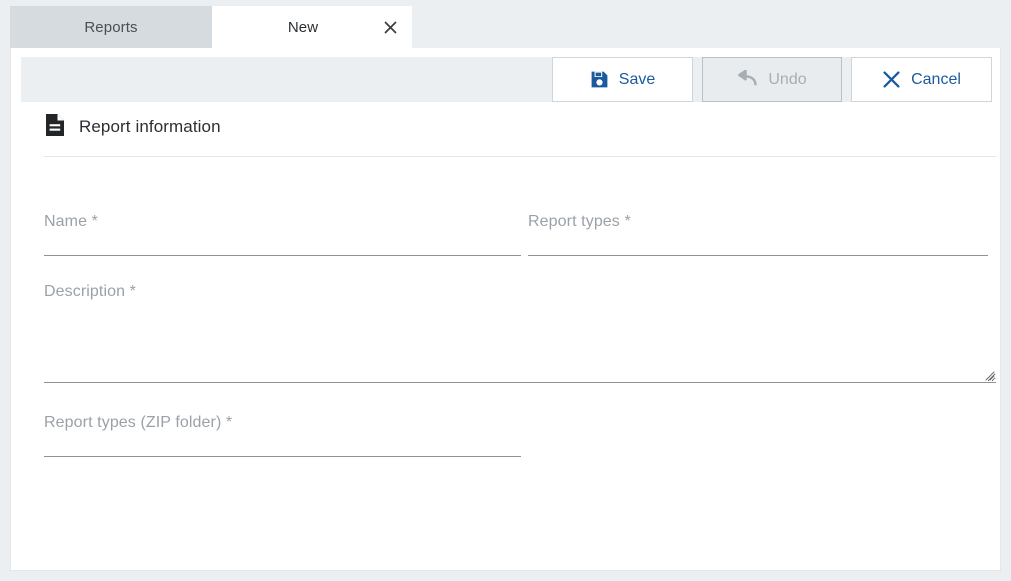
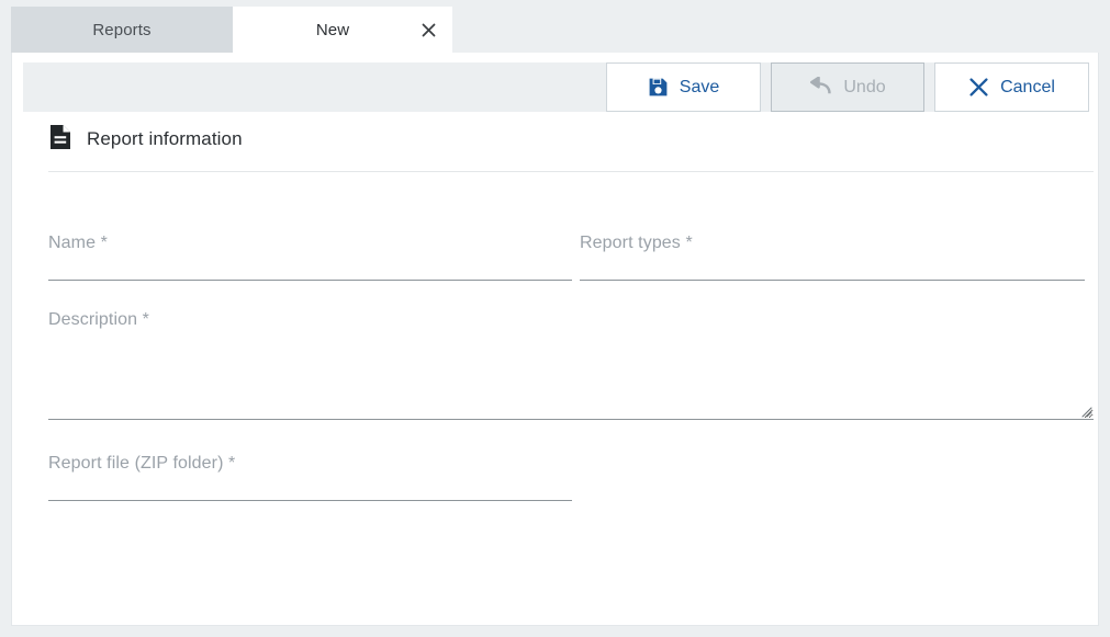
  Reports
  New
  Save
  Undo
  Cancel
  Report information
  Name *
  Report types *
  Description *
- Report types (ZIP folder) *
+ Report file (ZIP folder) *
